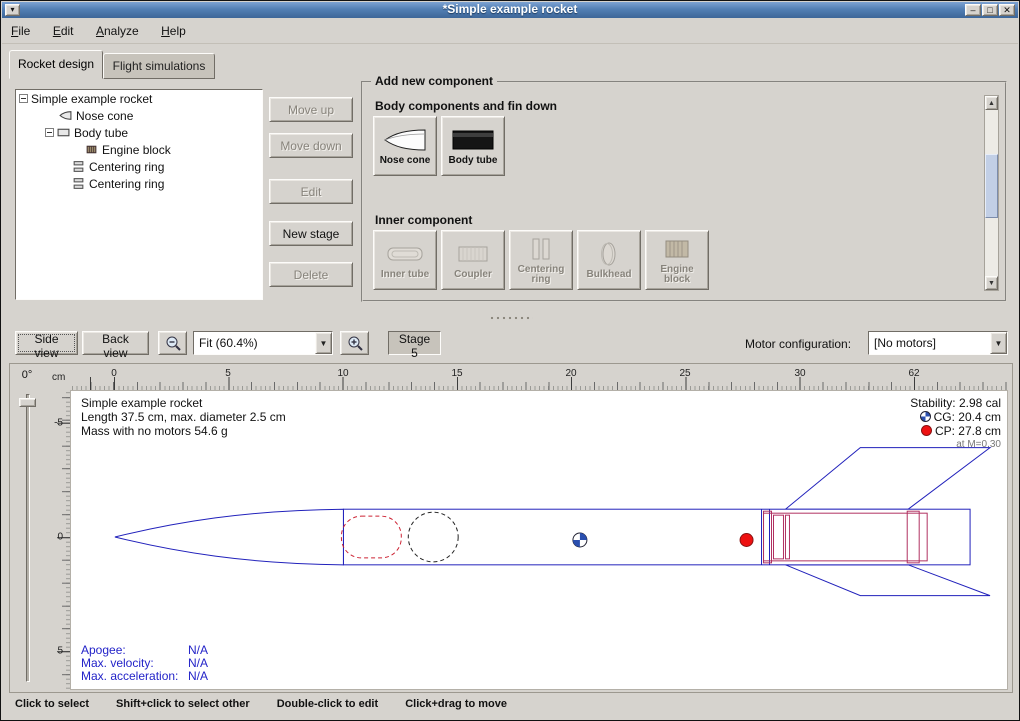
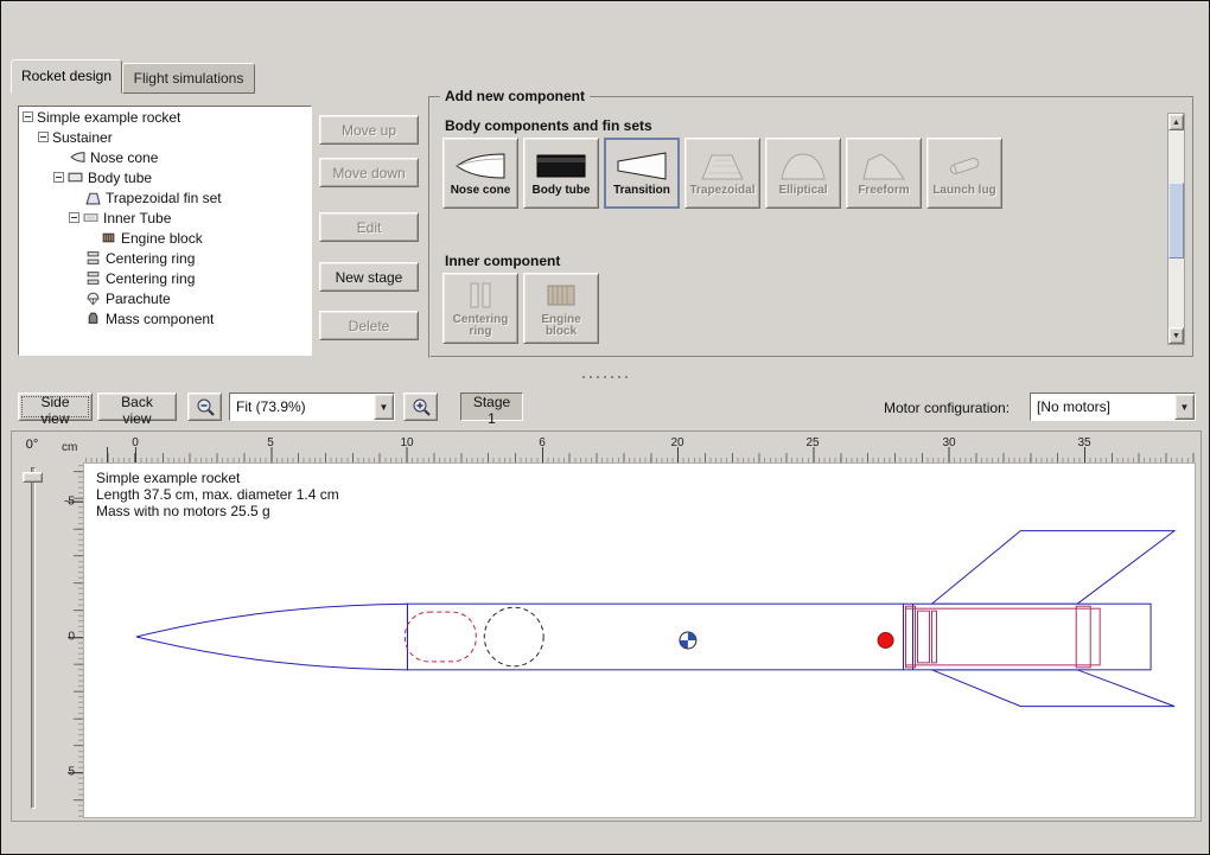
- ▾
- *Simple example rocket
- –
- □
- ✕
- File Edit Analyze Help
  Rocket design
  Flight simulations
  Simple example rocket
+ Sustainer
  Nose cone
  Body tube
+ Trapezoidal fin set
+ Inner Tube
  Engine block
  Centering ring
  Centering ring
+ Parachute
+ Mass component
  Move up
  Move down
  Edit
  New stage
  Delete
  Add new component
- Body components and fin down
+ Body components and fin sets
  Nose cone
  Body tube
+ Transition
+ Trapezoidal
+ Elliptical
+ Freeform
+ Launch lug
  Inner component
- Inner tube
- Coupler
  Centering ring
- Bulkhead
  Engine block
  Side view
  Back view
- Fit (60.4%)
+ Fit (73.9%)
  ▼
- Stage 5
+ Stage 1
  Motor configuration:
  [No motors]
  ▼
  0°
  cm
  0
  5
  10
- 15
+ 6
  20
  25
  30
- 62
+ 35
  -5
  0
  5
  Simple example rocket
- Length 37.5 cm, max. diameter 2.5 cm
+ Length 37.5 cm, max. diameter 1.4 cm
- Mass with no motors 54.6 g
+ Mass with no motors 25.5 g
- Stability: 2.98 cal
- CG: 20.4 cm
- CP: 27.8 cm
- at M=0.30
- Apogee: N/A
- Max. velocity: N/A
- Max. acceleration: N/A
- Click to select Shift+click to select other Double-click to edit Click+drag to move
